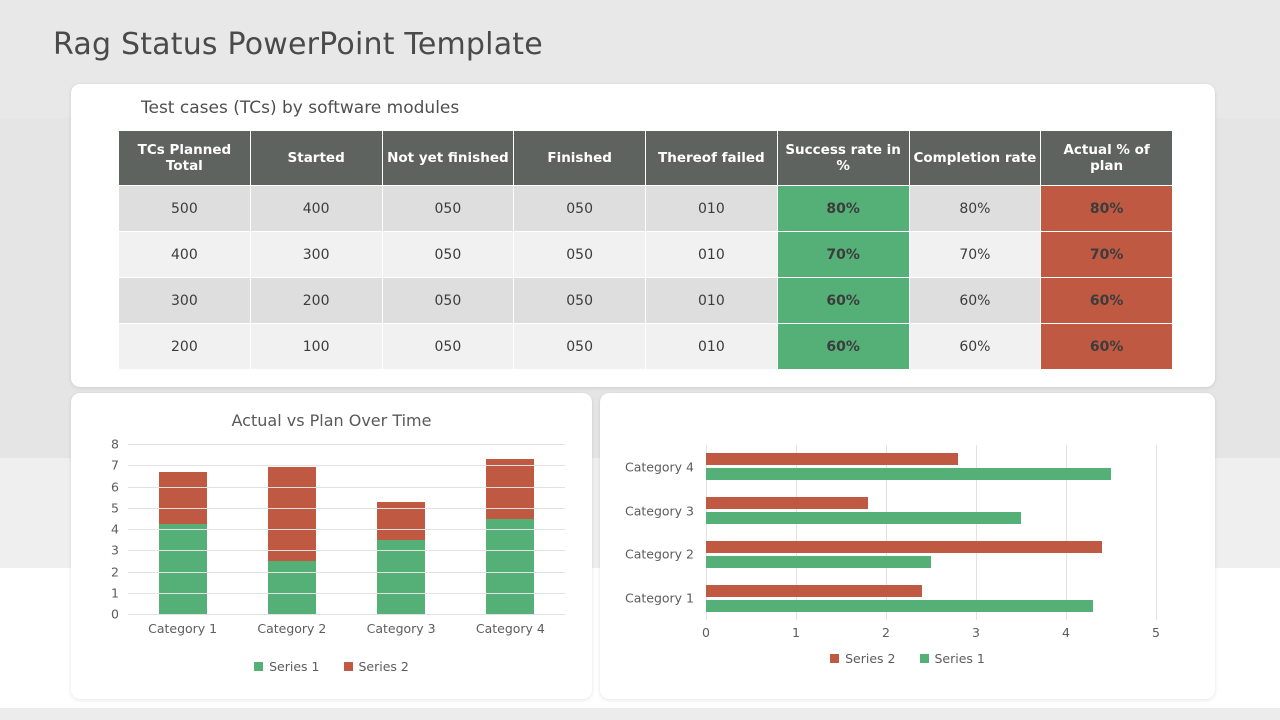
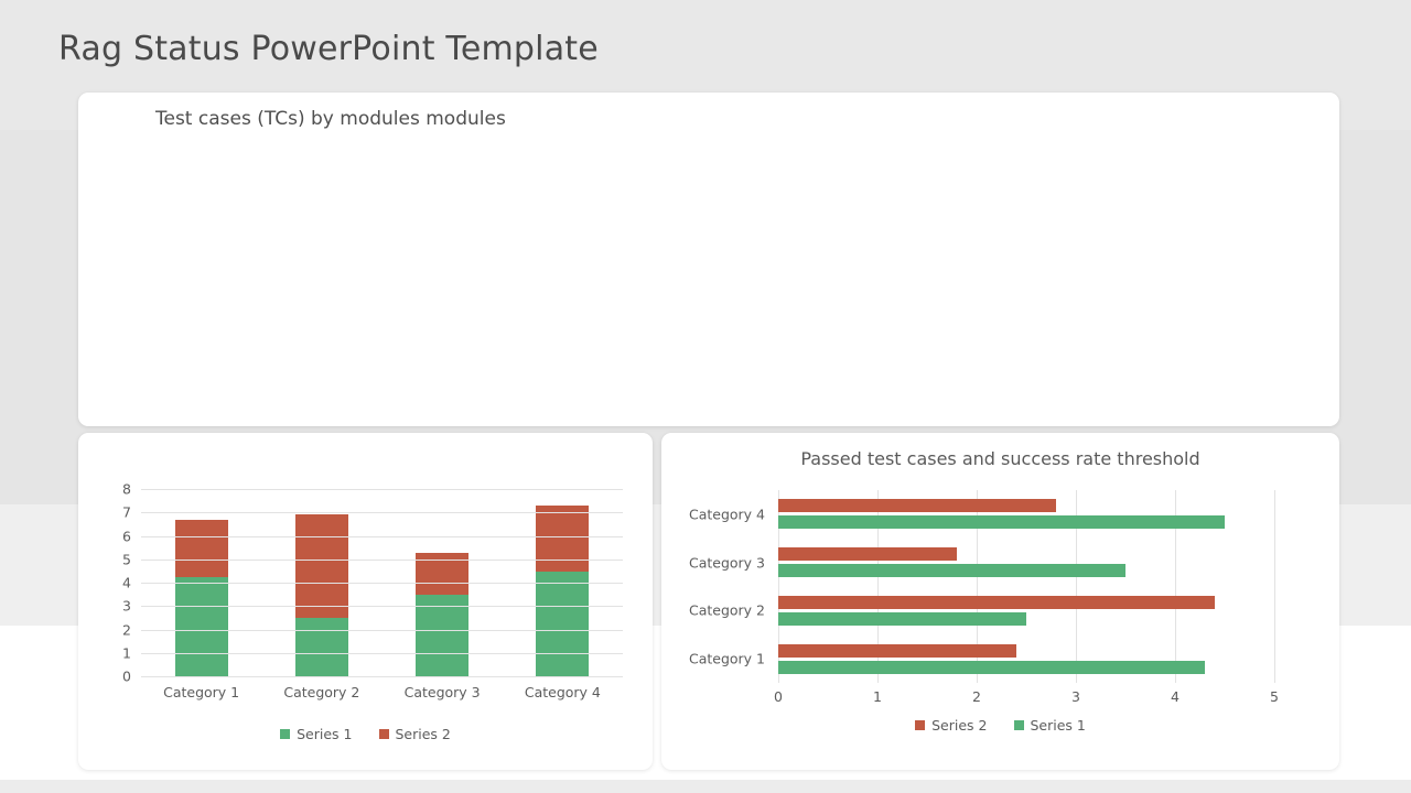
  Rag Status PowerPoint Template
- Test cases (TCs) by software modules
+ Test cases (TCs) by modules modules
- TCs Planned Total	Started	Not yet finished	Finished	Thereof failed	Success rate in %	Completion rate	Actual % of plan
- 500	400	050	050	010	80%	80%	80%
- 400	300	050	050	010	70%	70%	70%
- 300	200	050	050	010	60%	60%	60%
- 200	100	050	050	010	60%	60%	60%
- Actual vs Plan Over Time
  8
  7
  6
  5
  4
  3
  2
  1
  0
  Category 1
  Category 2
  Category 3
  Category 4
  Series 1
  Series 2
+ Passed test cases and success rate threshold
  Category 4
  Category 3
  Category 2
  Category 1
  0
  1
  2
  3
  4
  5
  Series 2
  Series 1
